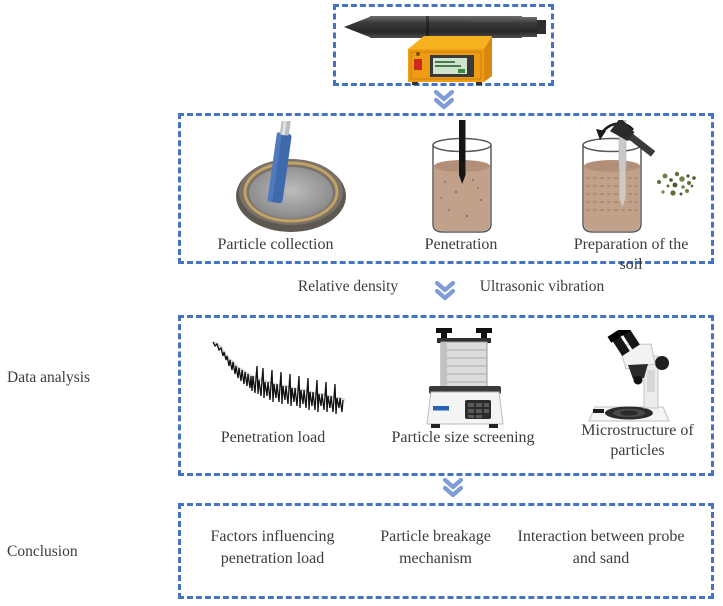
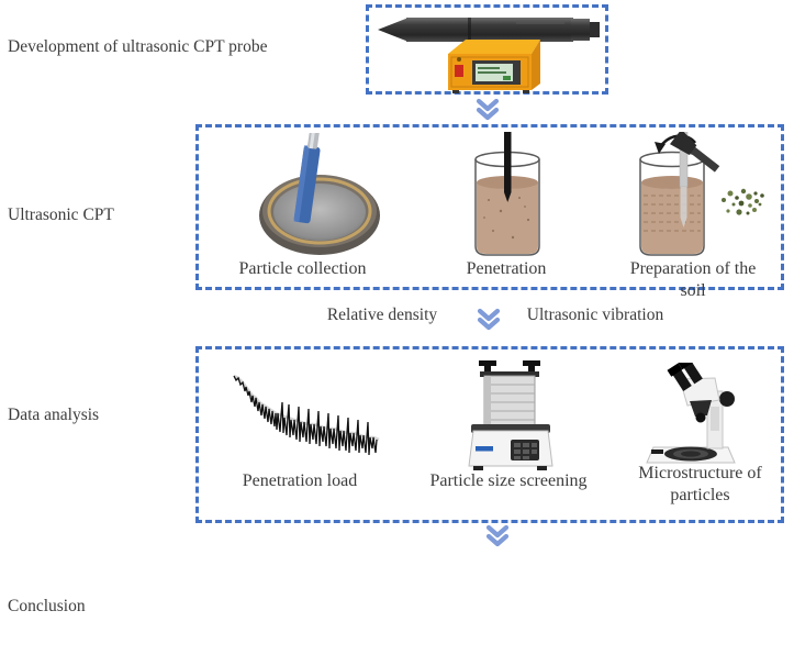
+ Development of ultrasonic CPT probe
+ Ultrasonic CPT
  Data analysis
  Conclusion
  Particle collection
  Penetration
  Preparation of the soil
  Relative density
  Ultrasonic vibration
  Penetration load
  Particle size screening
  Microstructure of particles
- Factors influencing penetration load
- Particle breakage mechanism
- Interaction between probe and sand
